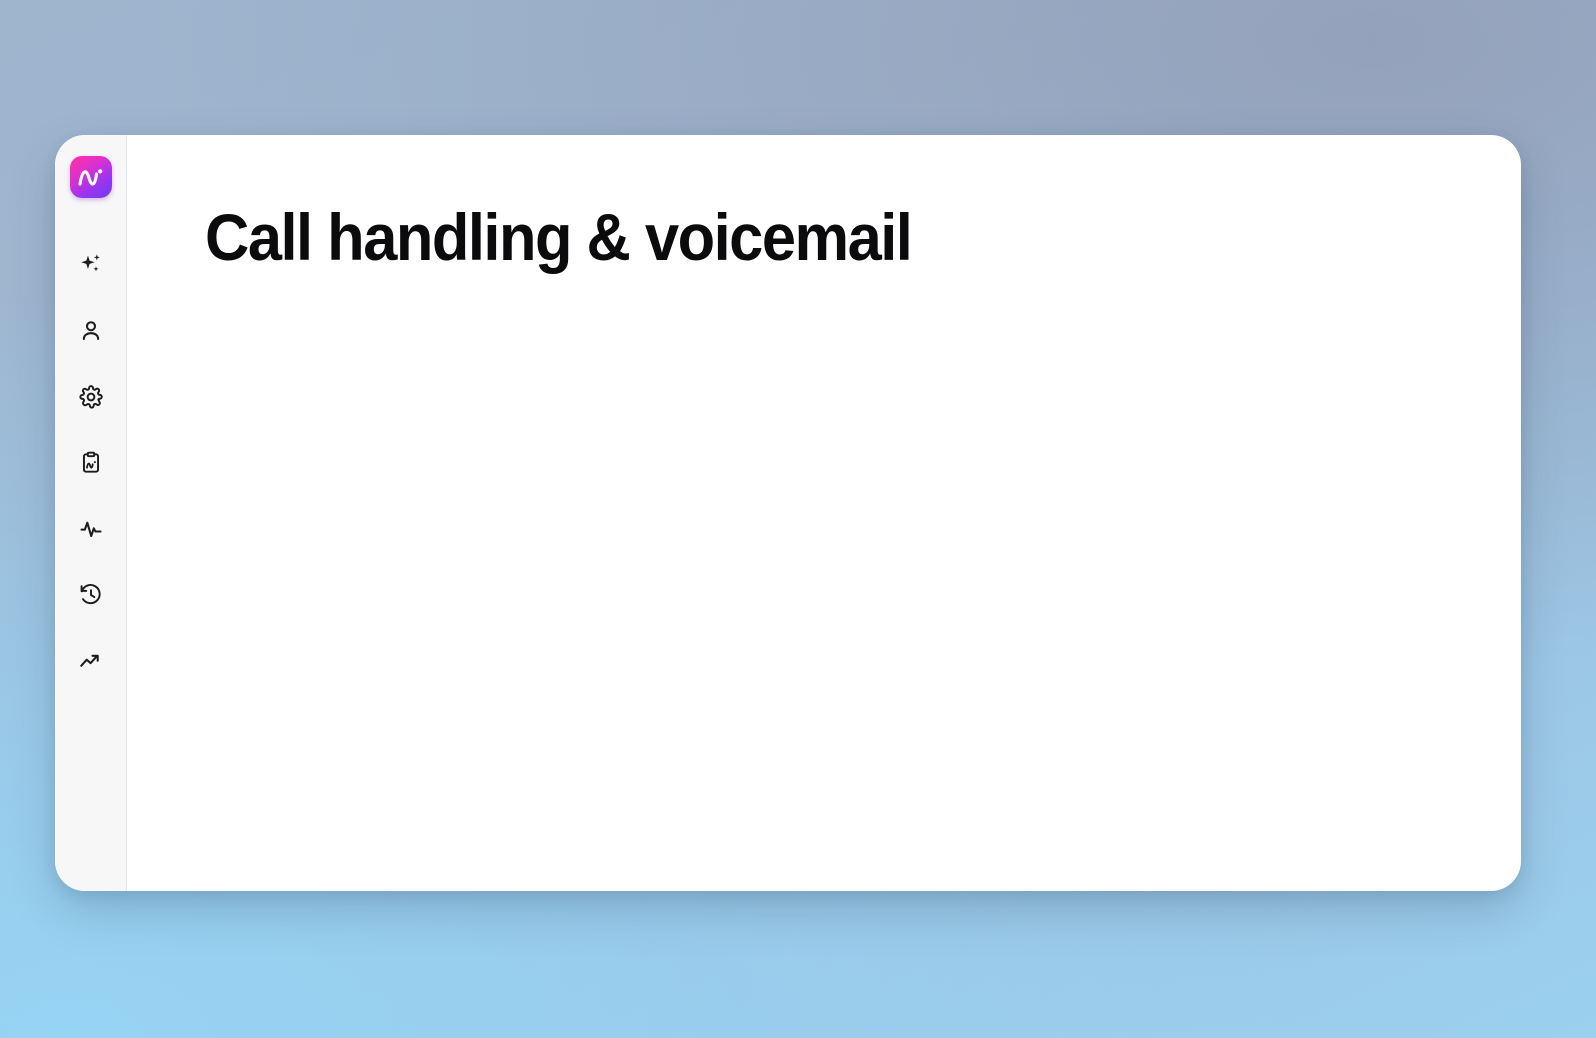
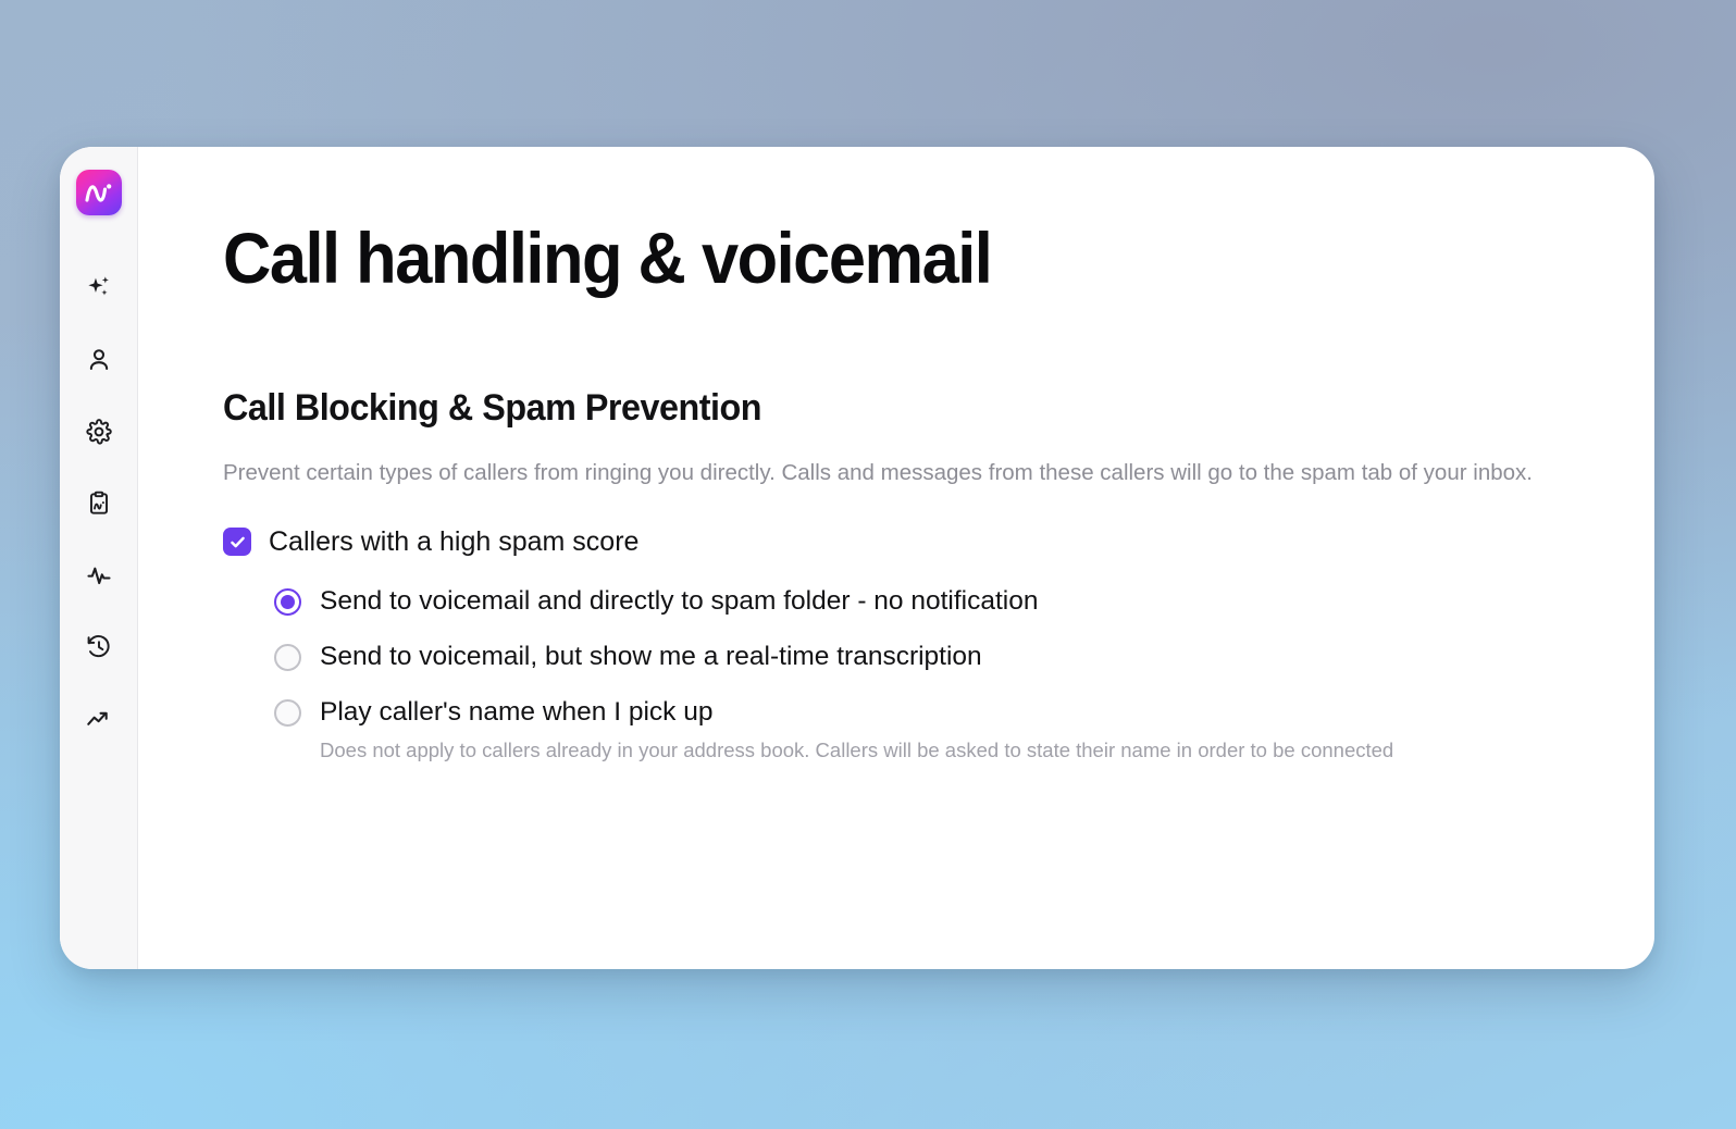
  Call handling & voicemail
+ Call Blocking & Spam Prevention
+ Prevent certain types of callers from ringing you directly. Calls and messages from these callers will go to the spam tab of your inbox.
+ Callers with a high spam score
+ Send to voicemail and directly to spam folder - no notification
+ Send to voicemail, but show me a real-time transcription
+ Play caller's name when I pick up
+ Does not apply to callers already in your address book. Callers will be asked to state their name in order to be connected
